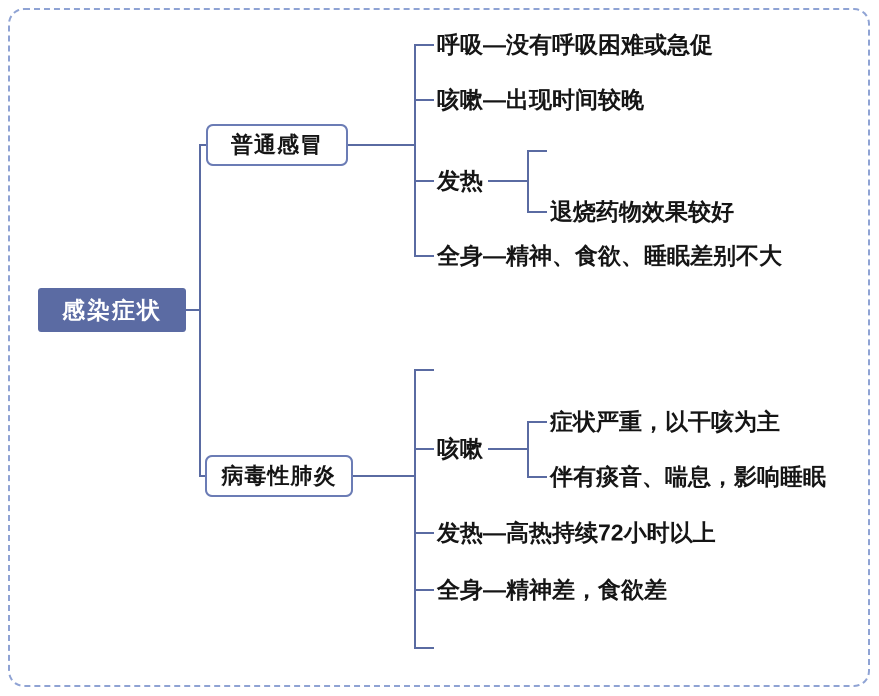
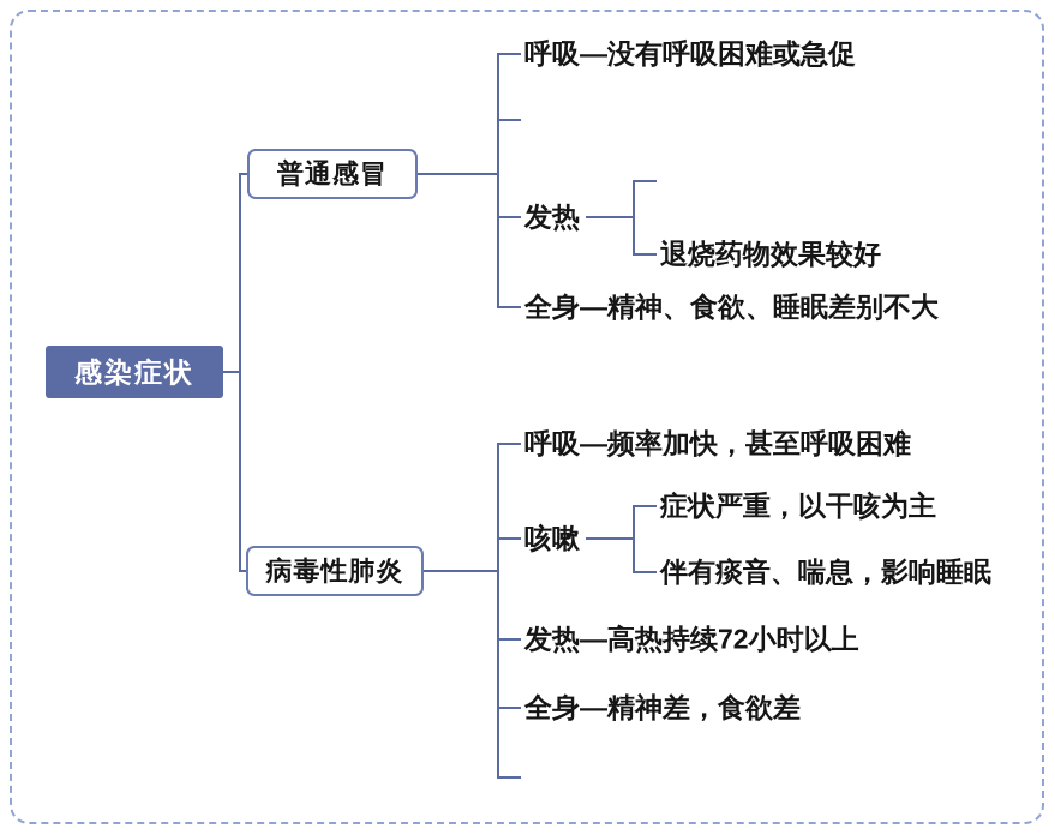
  感染症状
  普通感冒
  病毒性肺炎
  呼吸—没有呼吸困难或急促
- 咳嗽—出现时间较晚
  发热
  退烧药物效果较好
  全身—精神、食欲、睡眠差别不大
+ 呼吸—频率加快，甚至呼吸困难
  咳嗽
  症状严重，以干咳为主
  伴有痰音、喘息，影响睡眠
  发热—高热持续72小时以上
  全身—精神差，食欲差
